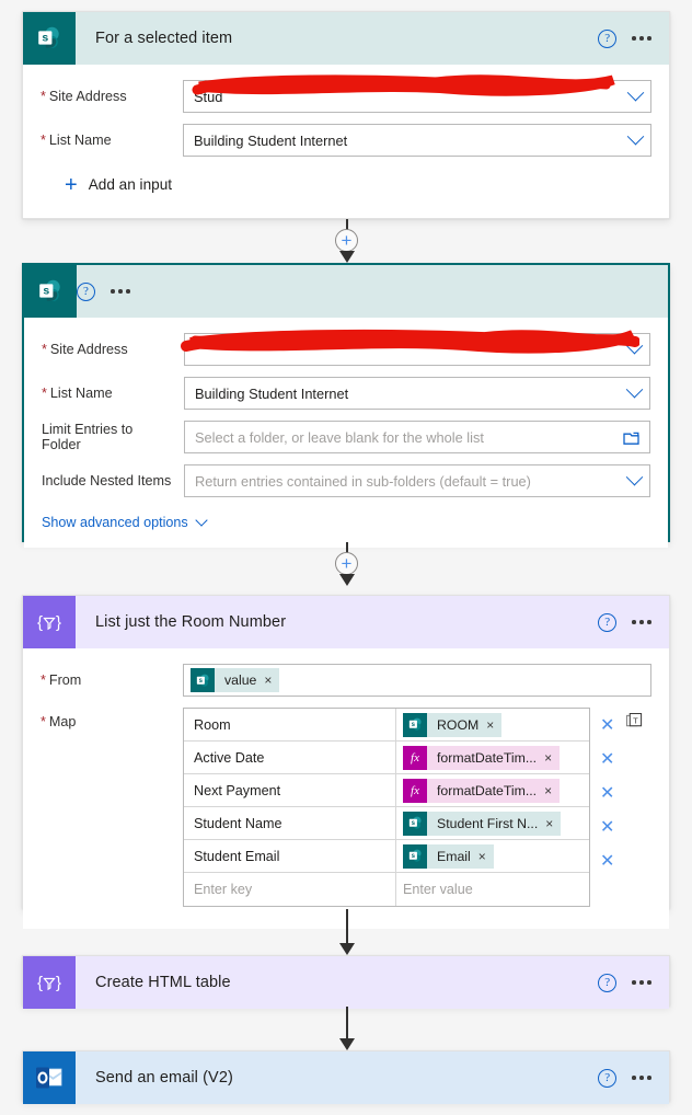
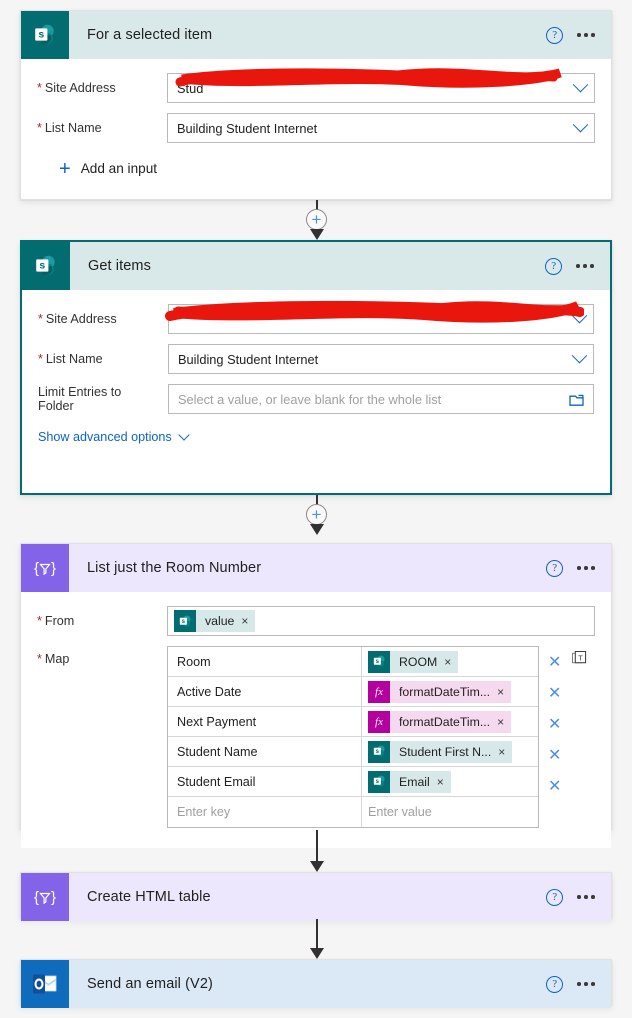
  s
  For a selected item
  ?
  Site Address
  Stud
  List Name
  Building Student Internet
  +
  Add an input
  +
  s
+ Get items
  ?
  Site Address
  List Name
  Building Student Internet
  Limit Entries to Folder
- Select a folder, or leave blank for the whole list
+ Select a value, or leave blank for the whole list
- Include Nested Items
- Return entries contained in sub-folders (default = true)
  Show advanced options
  +
  {
  }
  List just the Room Number
  ?
  From
  value
  ×
  Map
  Room
  ROOM
  ×
  Active Date
  fx
  formatDateTim...
  ×
  Next Payment
  fx
  formatDateTim...
  ×
  Student Name
  Student First N...
  ×
  Student Email
  Email
  ×
  Enter key
  Enter value
  ✕
  ✕
  ✕
  ✕
  ✕
  T
  {
  }
  Create HTML table
  ?
  Send an email (V2)
  ?
